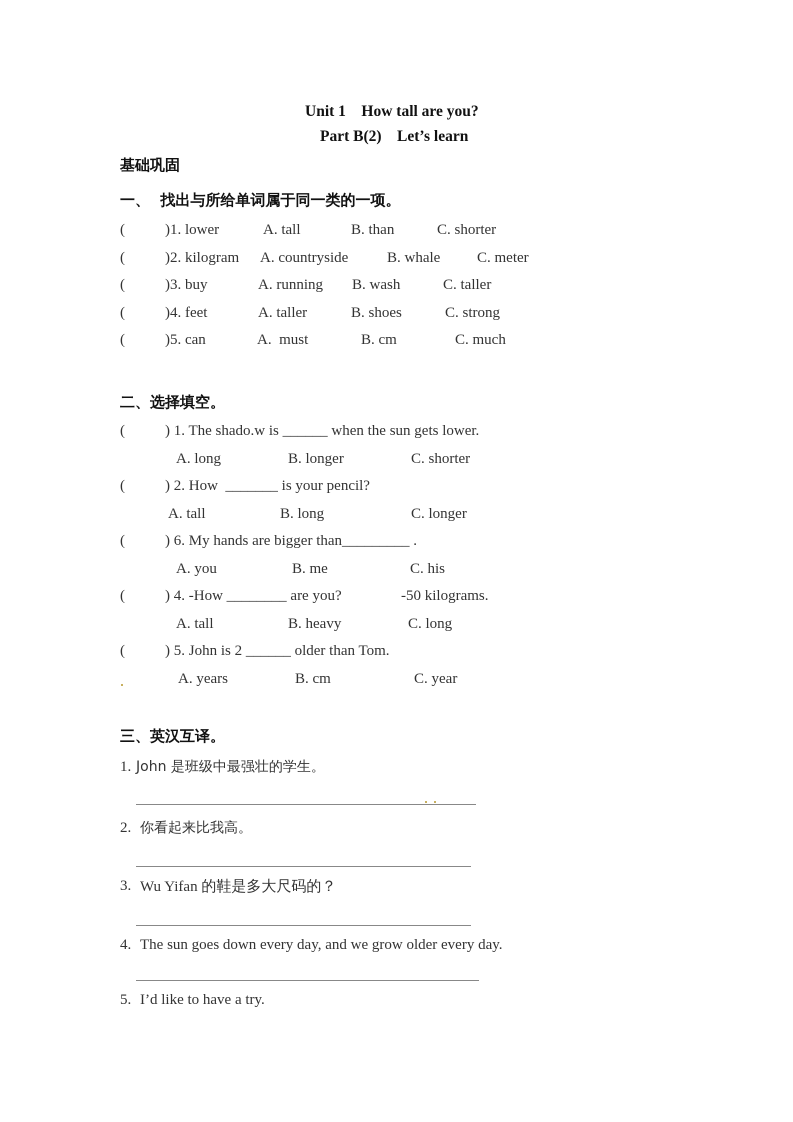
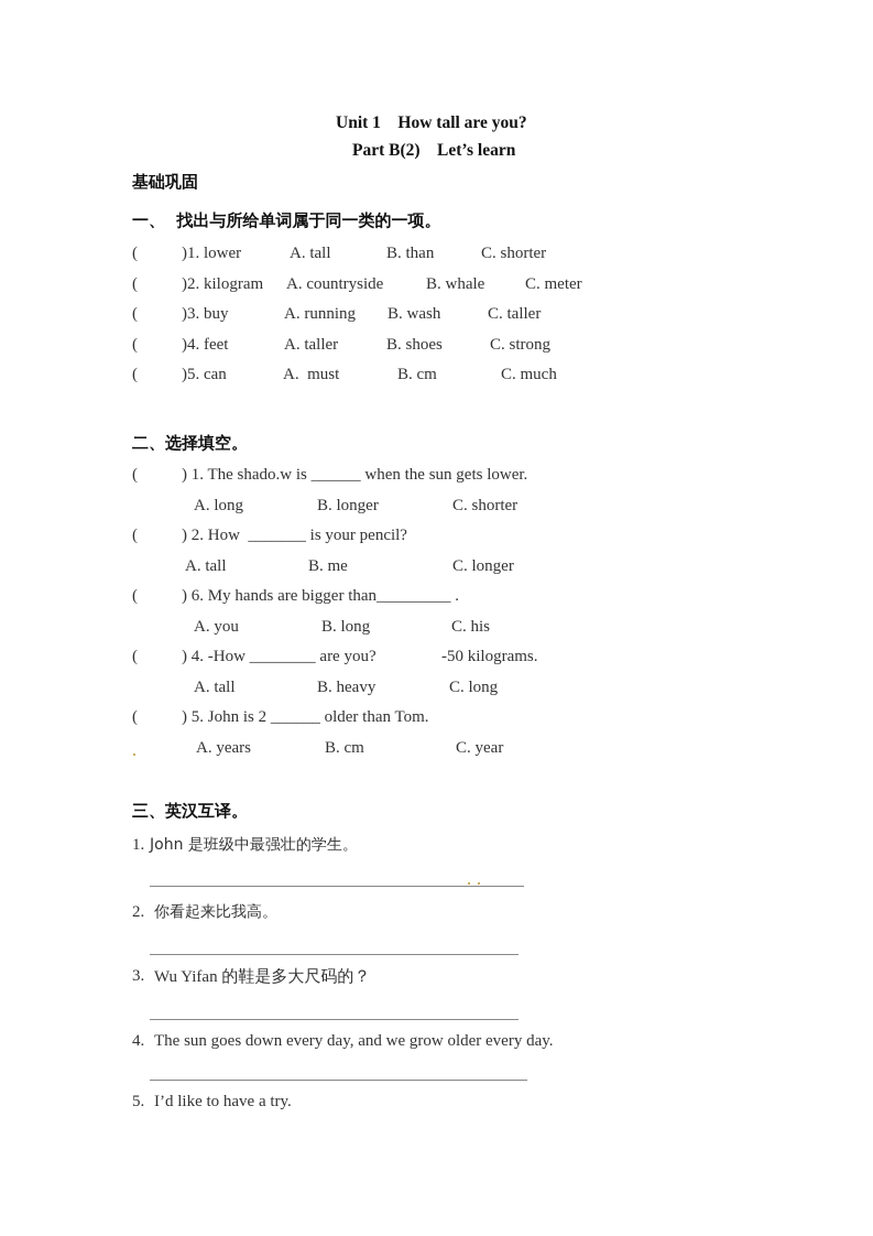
  Unit 1 How tall are you?
  Part B(2) Let’s learn
  基础巩固
  一、 找出与所给单词属于同一类的一项。
  (
  )1. lower
  A. tall
  B. than
  C. shorter
  (
  )2. kilogram
  A. countryside
  B. whale
  C. meter
  (
  )3. buy
  A. running
  B. wash
  C. taller
  (
  )4. feet
  A. taller
  B. shoes
  C. strong
  (
  )5. can
  A. must
  B. cm
  C. much
  二、选择填空。
  (
  ) 1. The shado.w is ______ when the sun gets lower.
  A. long
  B. longer
  C. shorter
  (
  ) 2. How _______ is your pencil?
  A. tall
- B. long
+ B. me
  C. longer
  (
  ) 6. My hands are bigger than_________ .
  A. you
- B. me
+ B. long
  C. his
  (
  ) 4. -How ________ are you?
  -50 kilograms.
  A. tall
  B. heavy
  C. long
  (
  ) 5. John is 2 ______ older than Tom.
  A. years
  B. cm
  C. year
  三、英汉互译。
  1.
  John 是班级中最强壮的学生。
  2.
  你看起来比我高。
  3.
  Wu Yifan 的鞋是多大尺码的？
  4.
  The sun goes down every day, and we grow older every day.
  5.
  I’d like to have a try.
